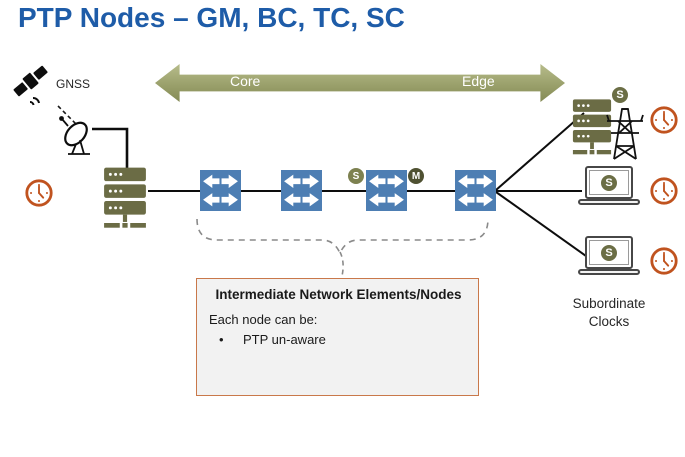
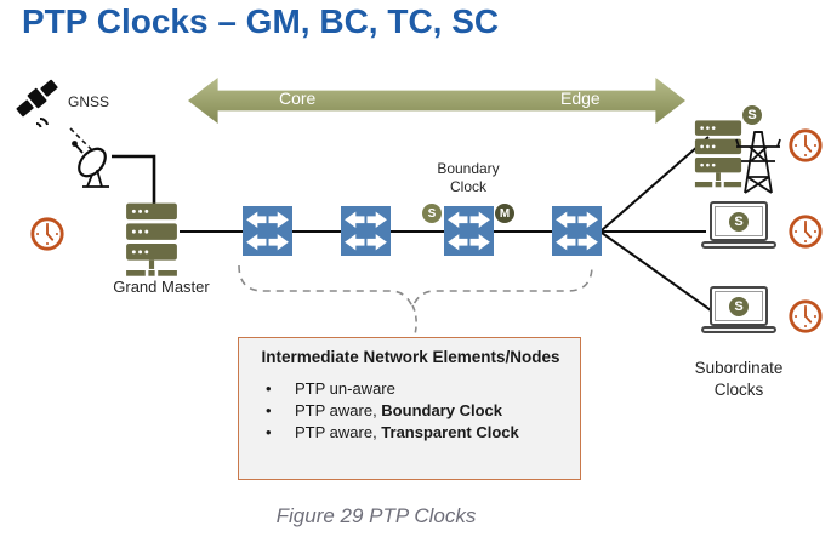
- PTP Nodes – GM, BC, TC, SC
+ PTP Clocks – GM, BC, TC, SC
  GNSS
  Core
  Edge
+ Grand Master
+ Boundary Clock
  S
  M
  S
  S
  S
  Subordinate Clocks
  Intermediate Network Elements/Nodes
- Each node can be:
  PTP un-aware
+ PTP aware, Boundary Clock
+ PTP aware, Transparent Clock
+ Figure 29 PTP Clocks
